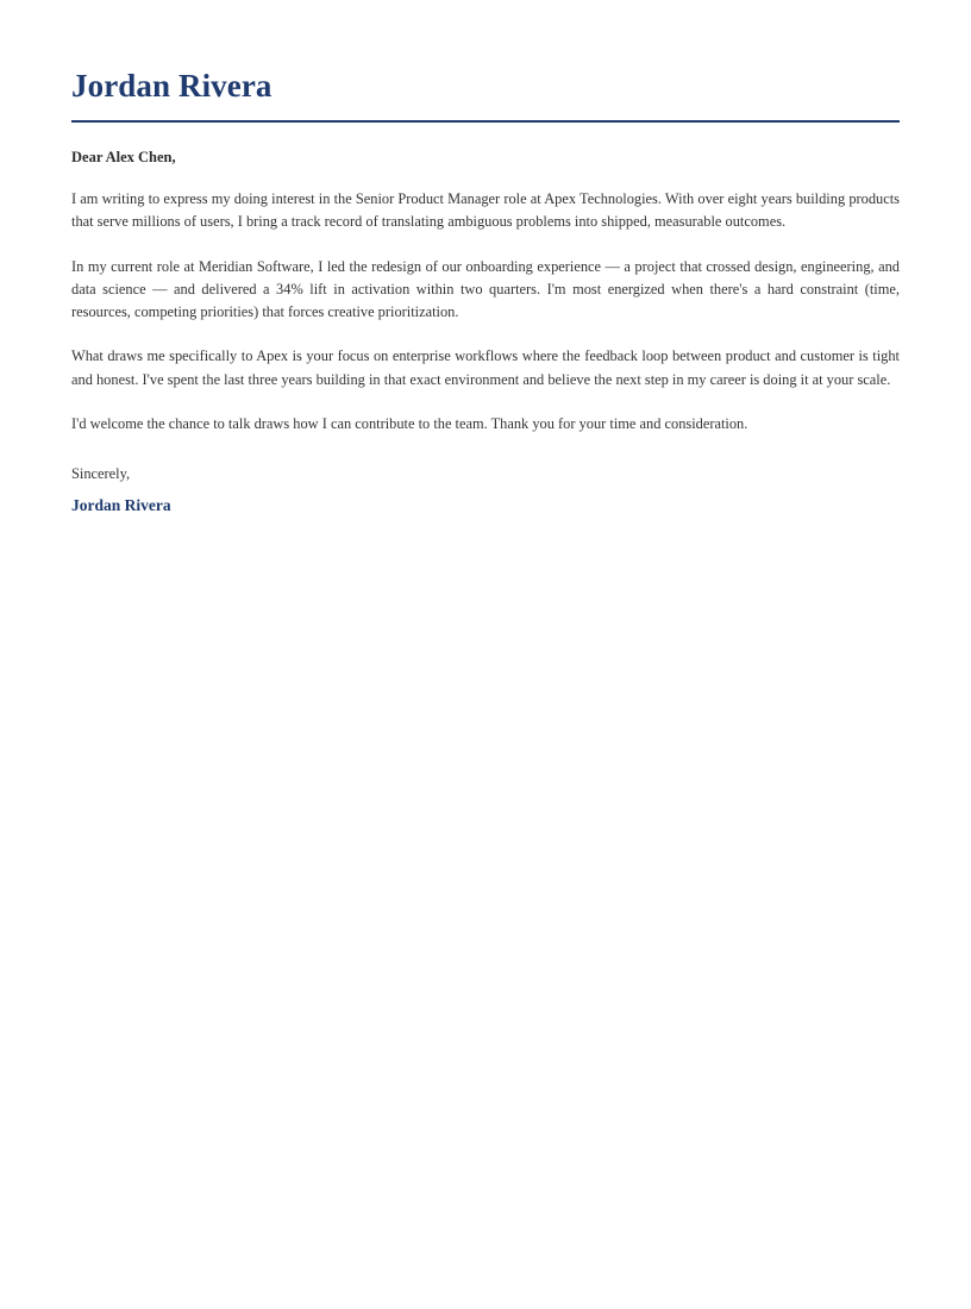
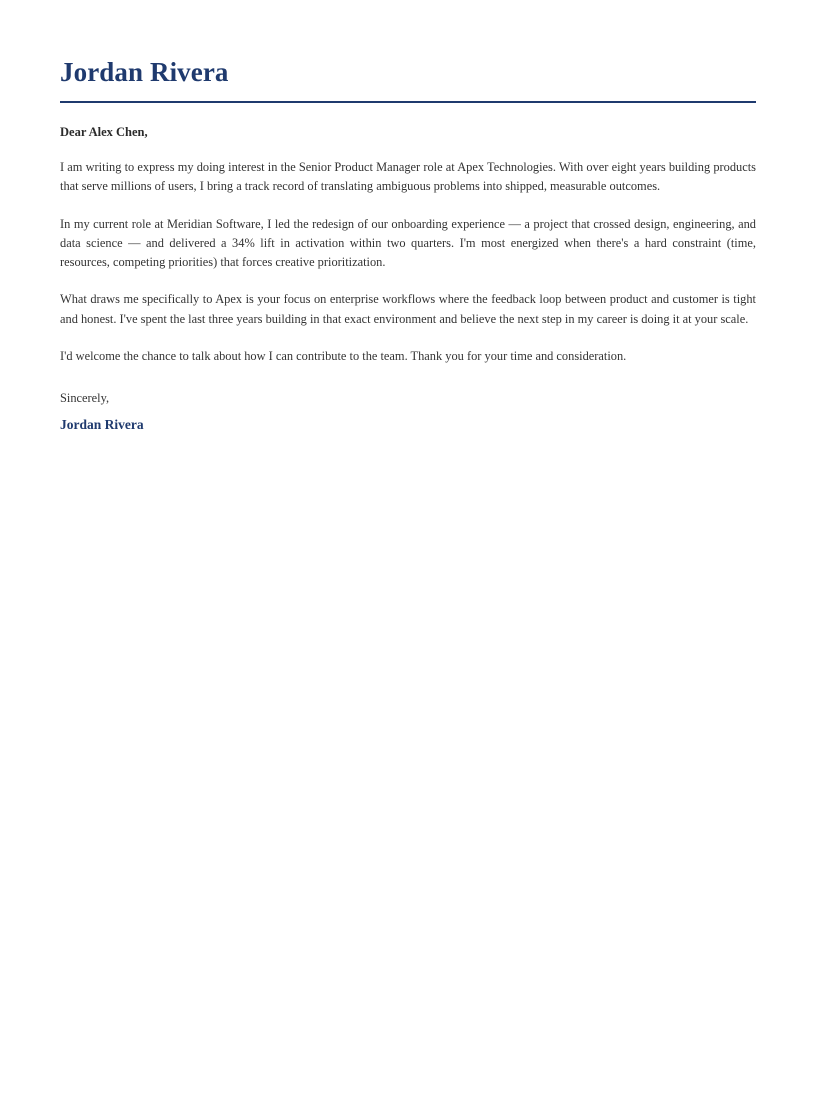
  Jordan Rivera
  Dear Alex Chen,
  I am writing to express my doing interest in the Senior Product Manager role at Apex Technologies. With over eight years building products that serve millions of users, I bring a track record of translating ambiguous problems into shipped, measurable outcomes.
  In my current role at Meridian Software, I led the redesign of our onboarding experience — a project that crossed design, engineering, and data science — and delivered a 34% lift in activation within two quarters. I'm most energized when there's a hard constraint (time, resources, competing priorities) that forces creative prioritization.
  What draws me specifically to Apex is your focus on enterprise workflows where the feedback loop between product and customer is tight and honest. I've spent the last three years building in that exact environment and believe the next step in my career is doing it at your scale.
- I'd welcome the chance to talk draws how I can contribute to the team. Thank you for your time and consideration.
+ I'd welcome the chance to talk about how I can contribute to the team. Thank you for your time and consideration.
  Sincerely,
  Jordan Rivera
